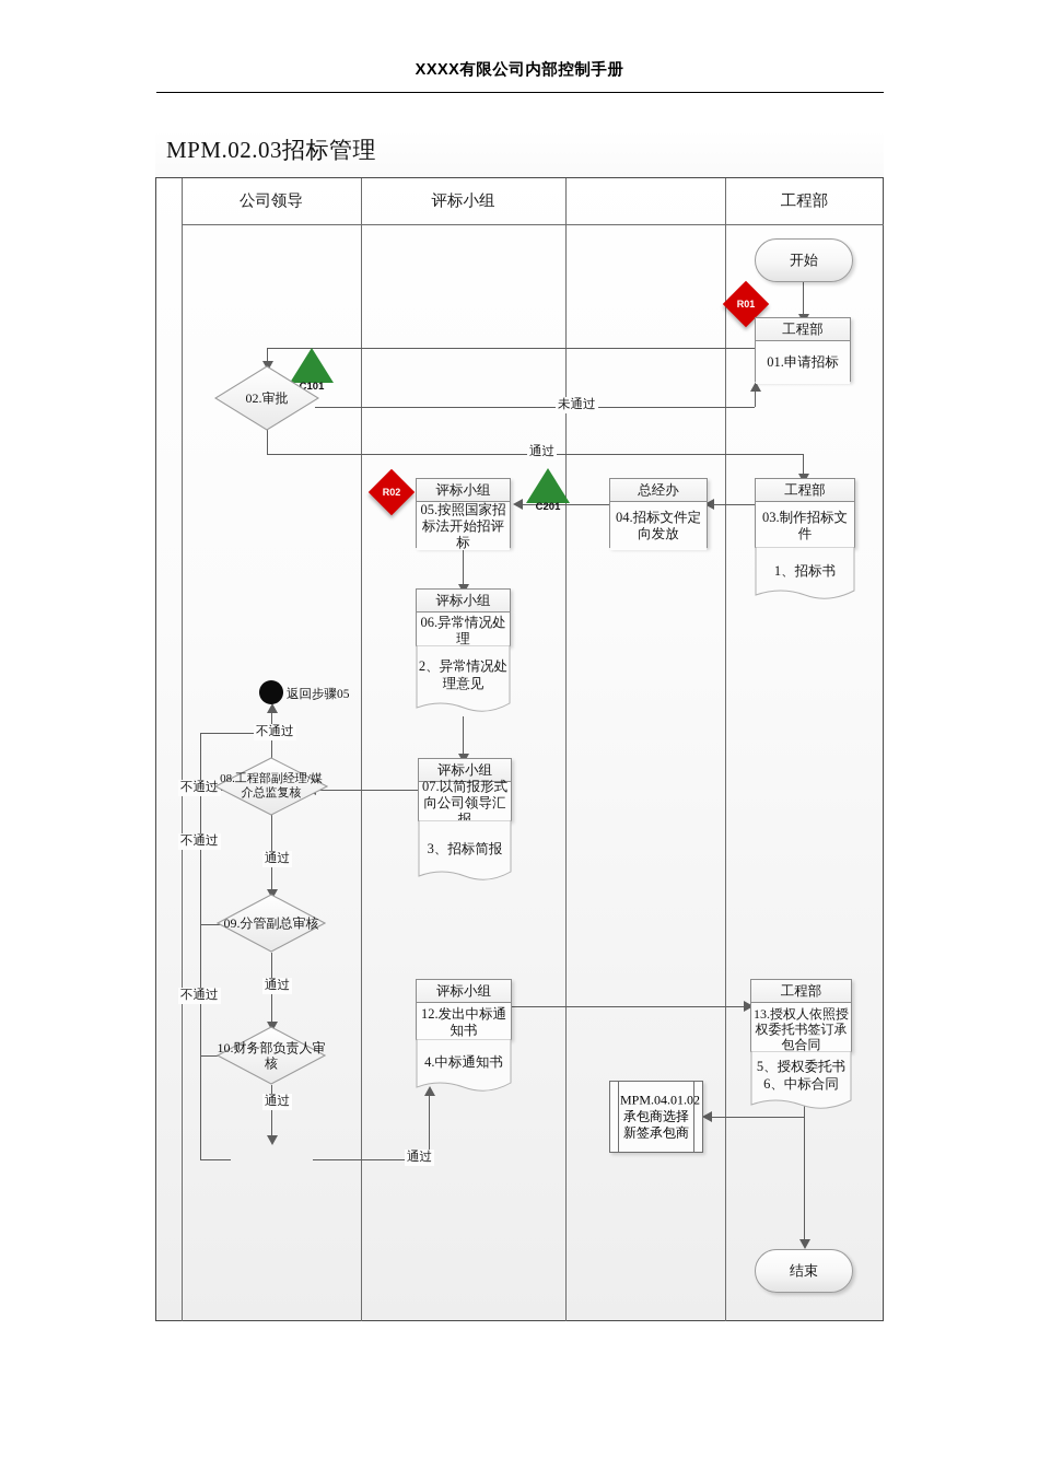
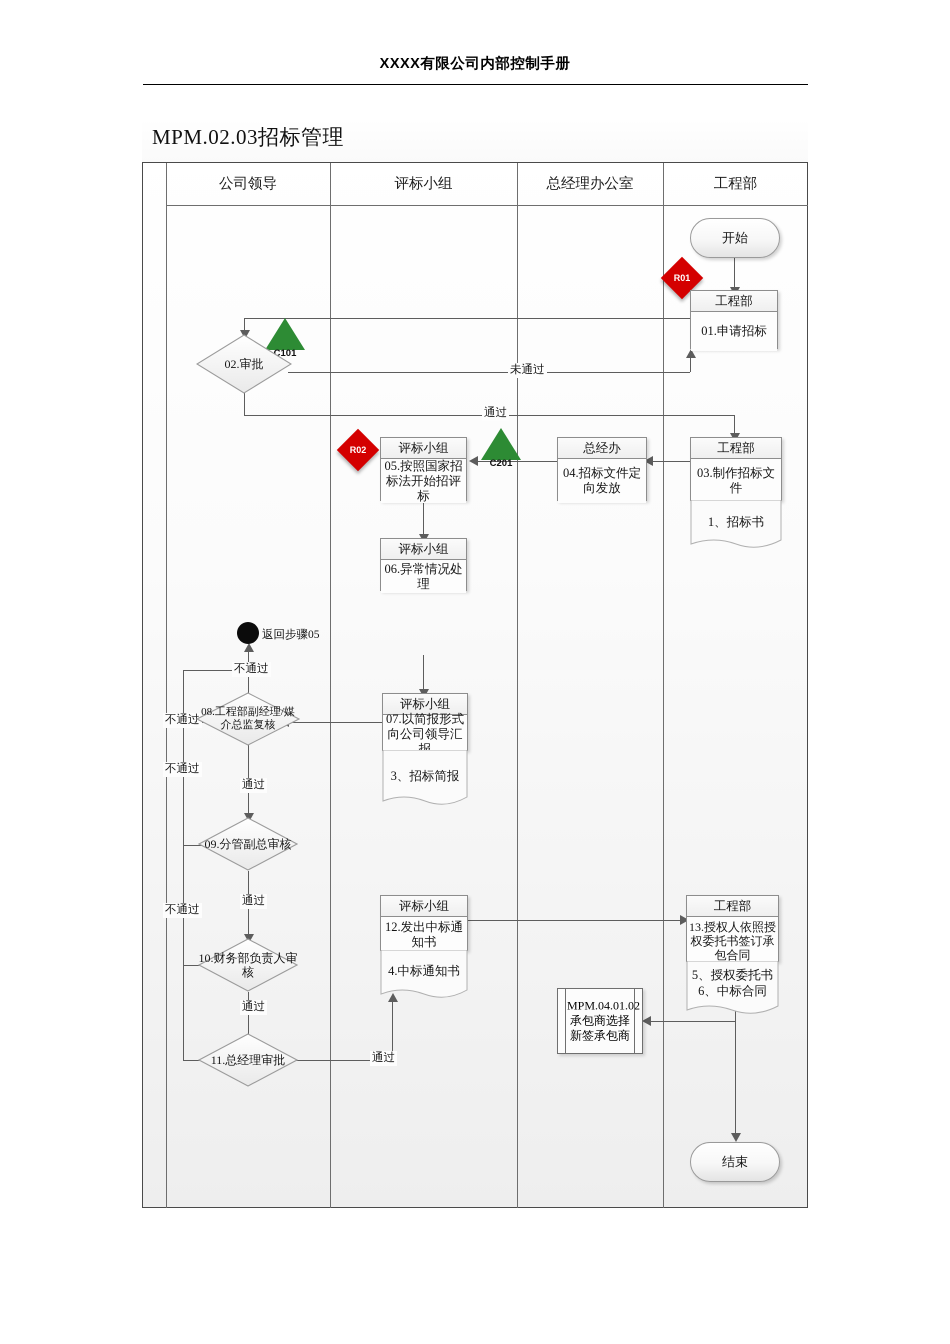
  XXXX有限公司内部控制手册
  MPM.02.03招标管理
  公司领导
  评标小组
+ 总经理办公室
  工程部
  未通过
  通过
  不通过
  不通过
  不通过
  不通过
  通过
  通过
  通过
  通过
  开始
  R01
  工程部
  01.申请招标
  C101
  02.审批
  R02
  评标小组
  05.按照国家招标法开始招评标
  C201
  总经办
  04.招标文件定向发放
  工程部
  03.制作招标文件
  1、招标书
  评标小组
  06.异常情况处理
- 2、异常情况处理意见
  返回步骤05
  08.工程部副经理/媒介总监复核
  评标小组
  07.以简报形式向公司领导汇报
  3、招标简报
  09.分管副总审核
  10.财务部负责人审核
+ 11.总经理审批
  评标小组
  12.发出中标通知书
  4.中标通知书
  工程部
  13.授权人依照授权委托书签订承包合同
  5、授权委托书
  6、中标合同
  MPM.04.01.02
  承包商选择
  新签承包商
  结束
